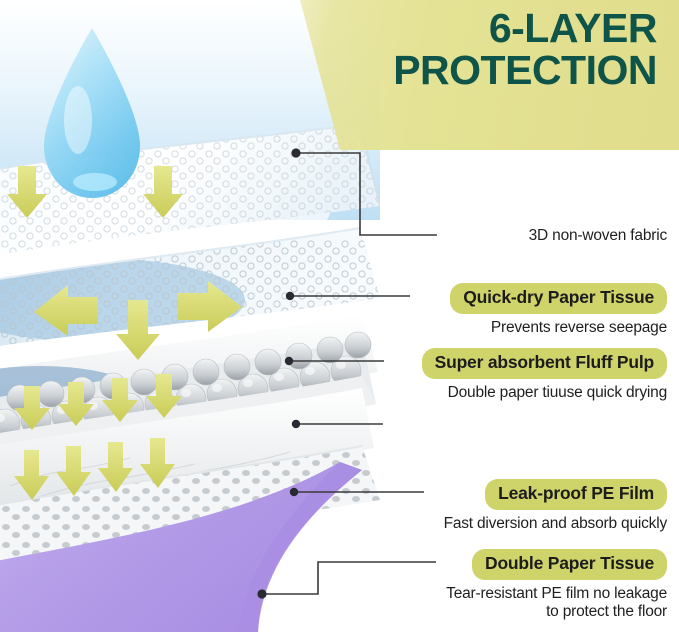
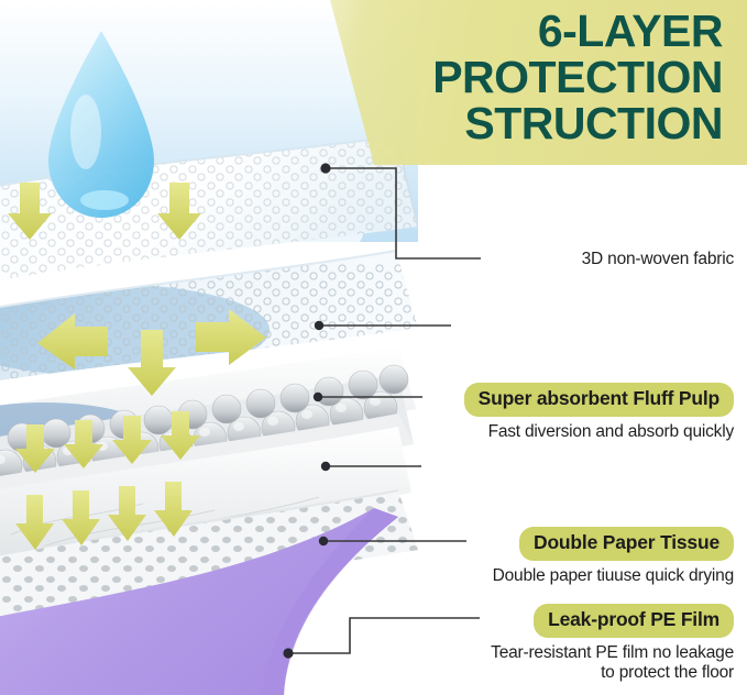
  6-LAYER
  PROTECTION
+ STRUCTION
  3D non-woven fabric
- Quick-dry Paper Tissue
- Prevents reverse seepage
  Super absorbent Fluff Pulp
- Double paper tiuuse quick drying
+ Fast diversion and absorb quickly
- Leak-proof PE Film
+ Double Paper Tissue
- Fast diversion and absorb quickly
+ Double paper tiuuse quick drying
- Double Paper Tissue
+ Leak-proof PE Film
  Tear-resistant PE film no leakage
  to protect the floor
